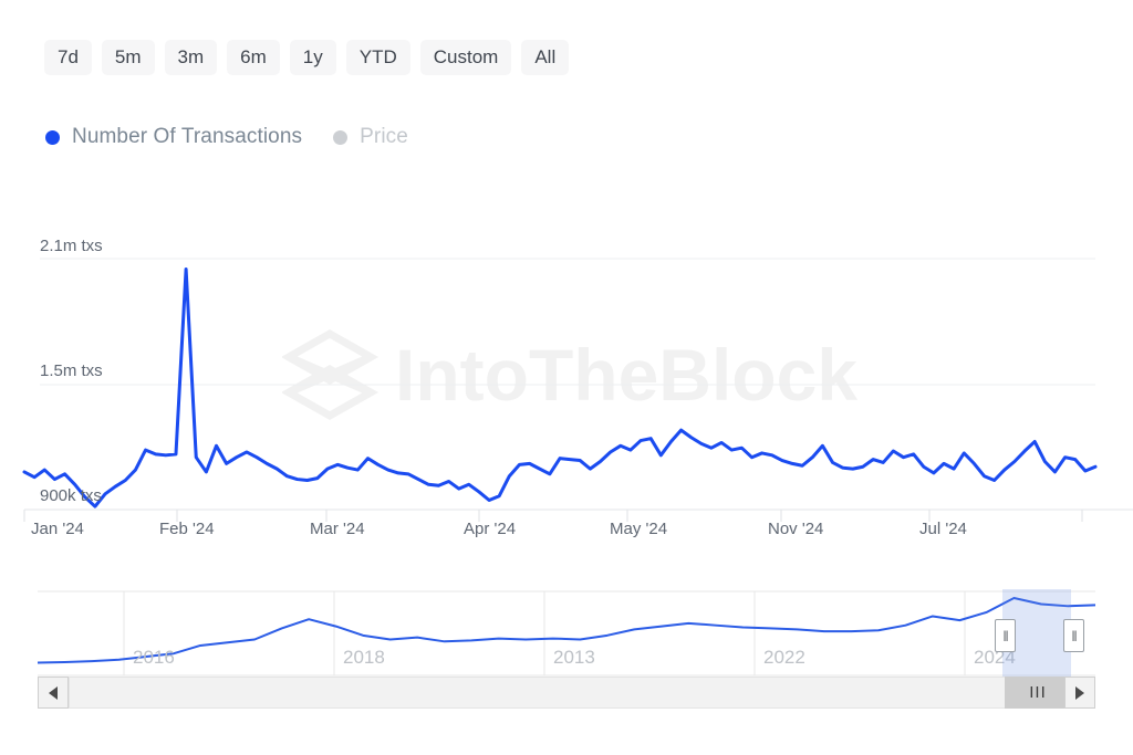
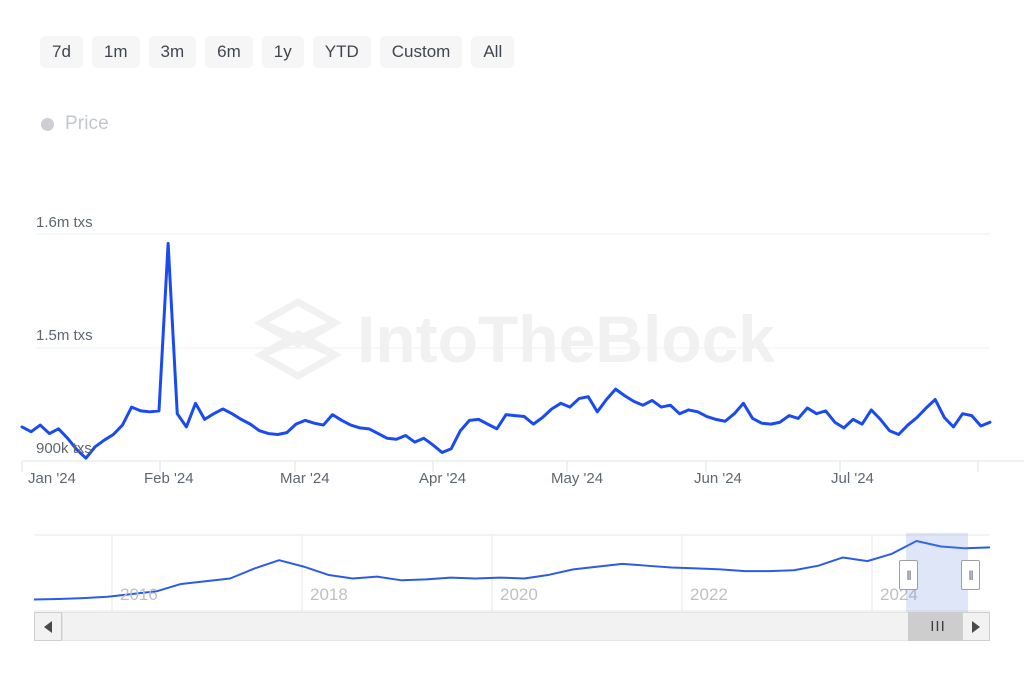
  7d
- 5m
+ 1m
  3m
  6m
  1y
  YTD
  Custom
  All
- Number Of Transactions
  Price
- 2.1m txs
+ 1.6m txs
  1.5m txs
  900k txs
  Jan '24
  Feb '24
  Mar '24
  Apr '24
  May '24
- Nov '24
+ Jun '24
  Jul '24
  2016
  2018
- 2013
+ 2020
  2022
  2024
  ‖
  ‖
  III
